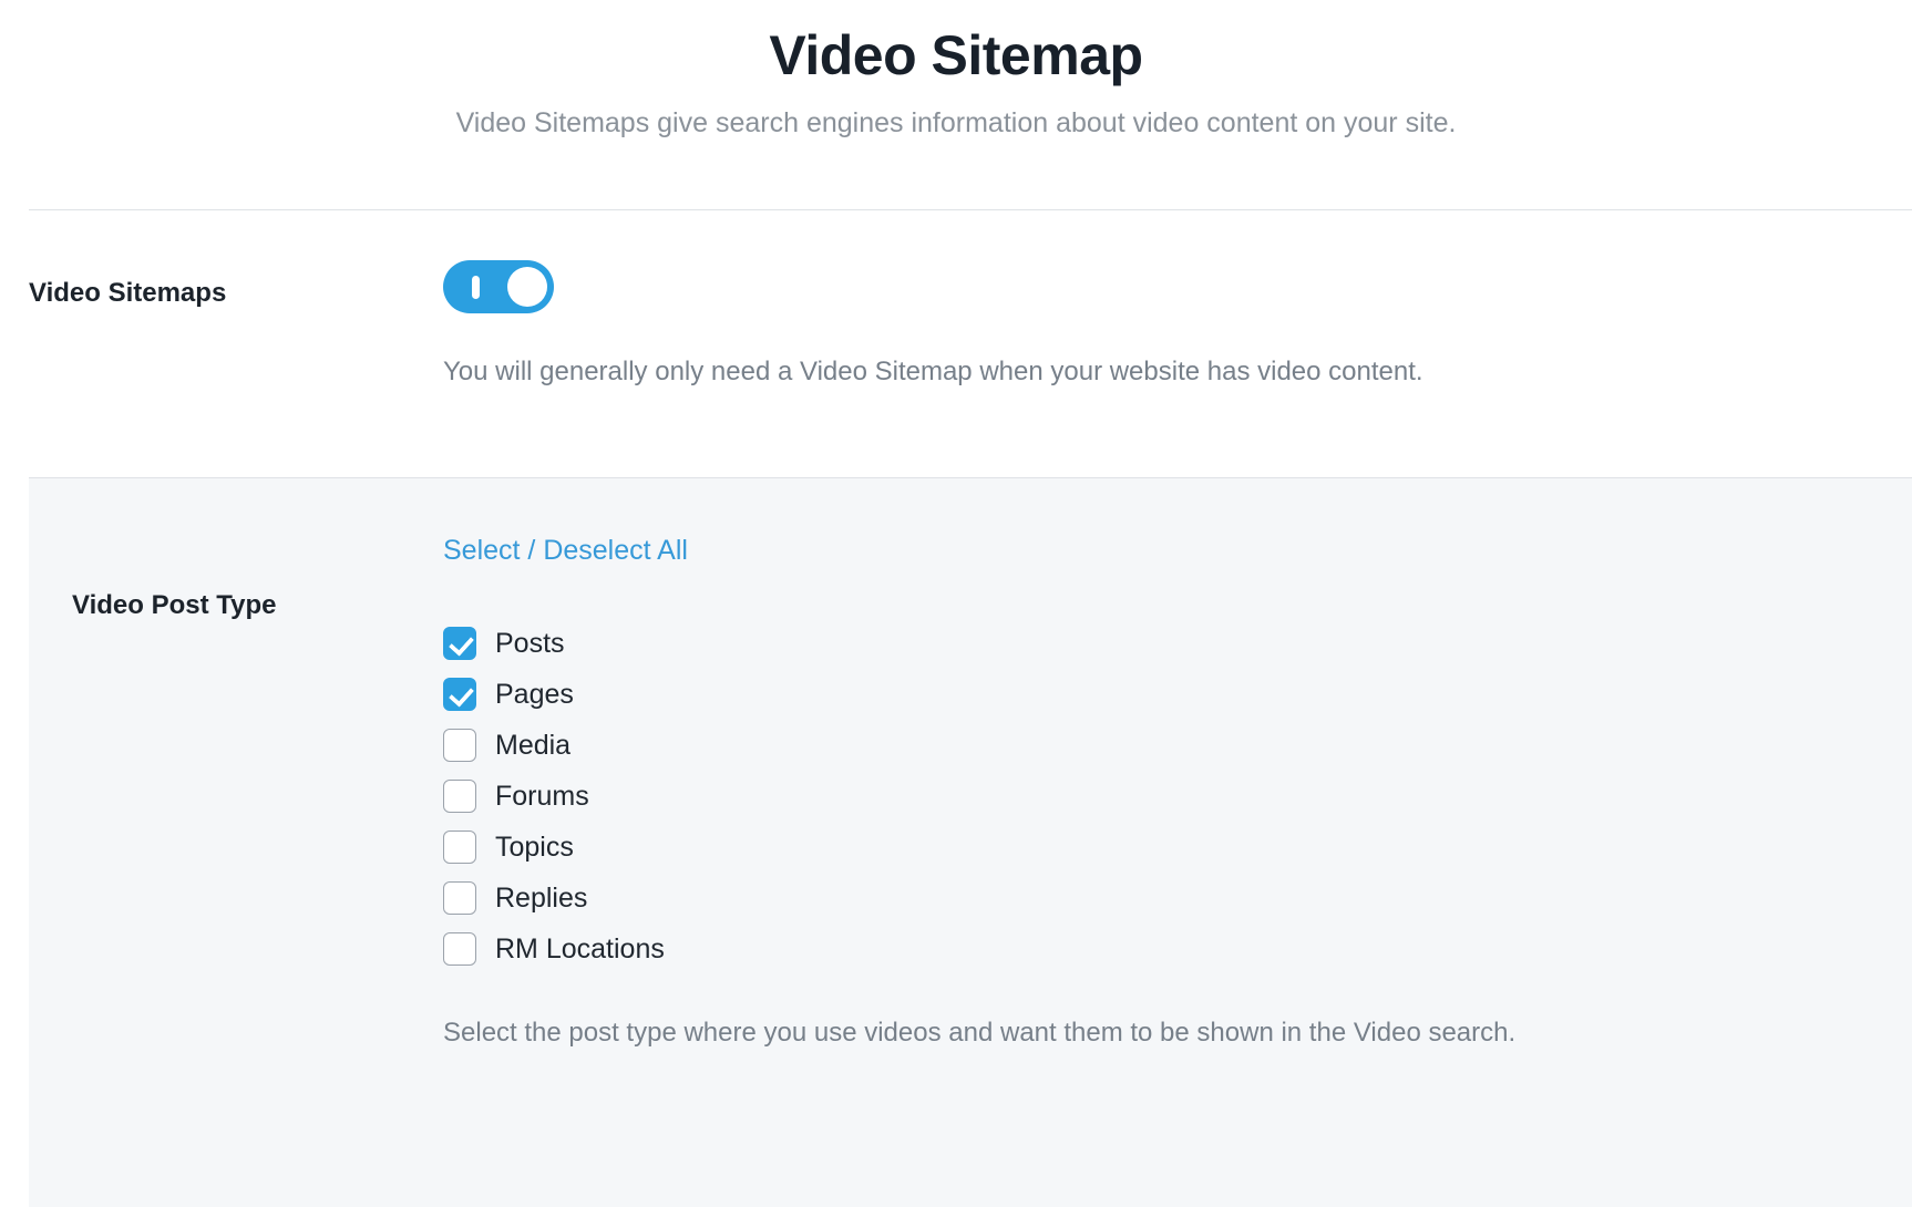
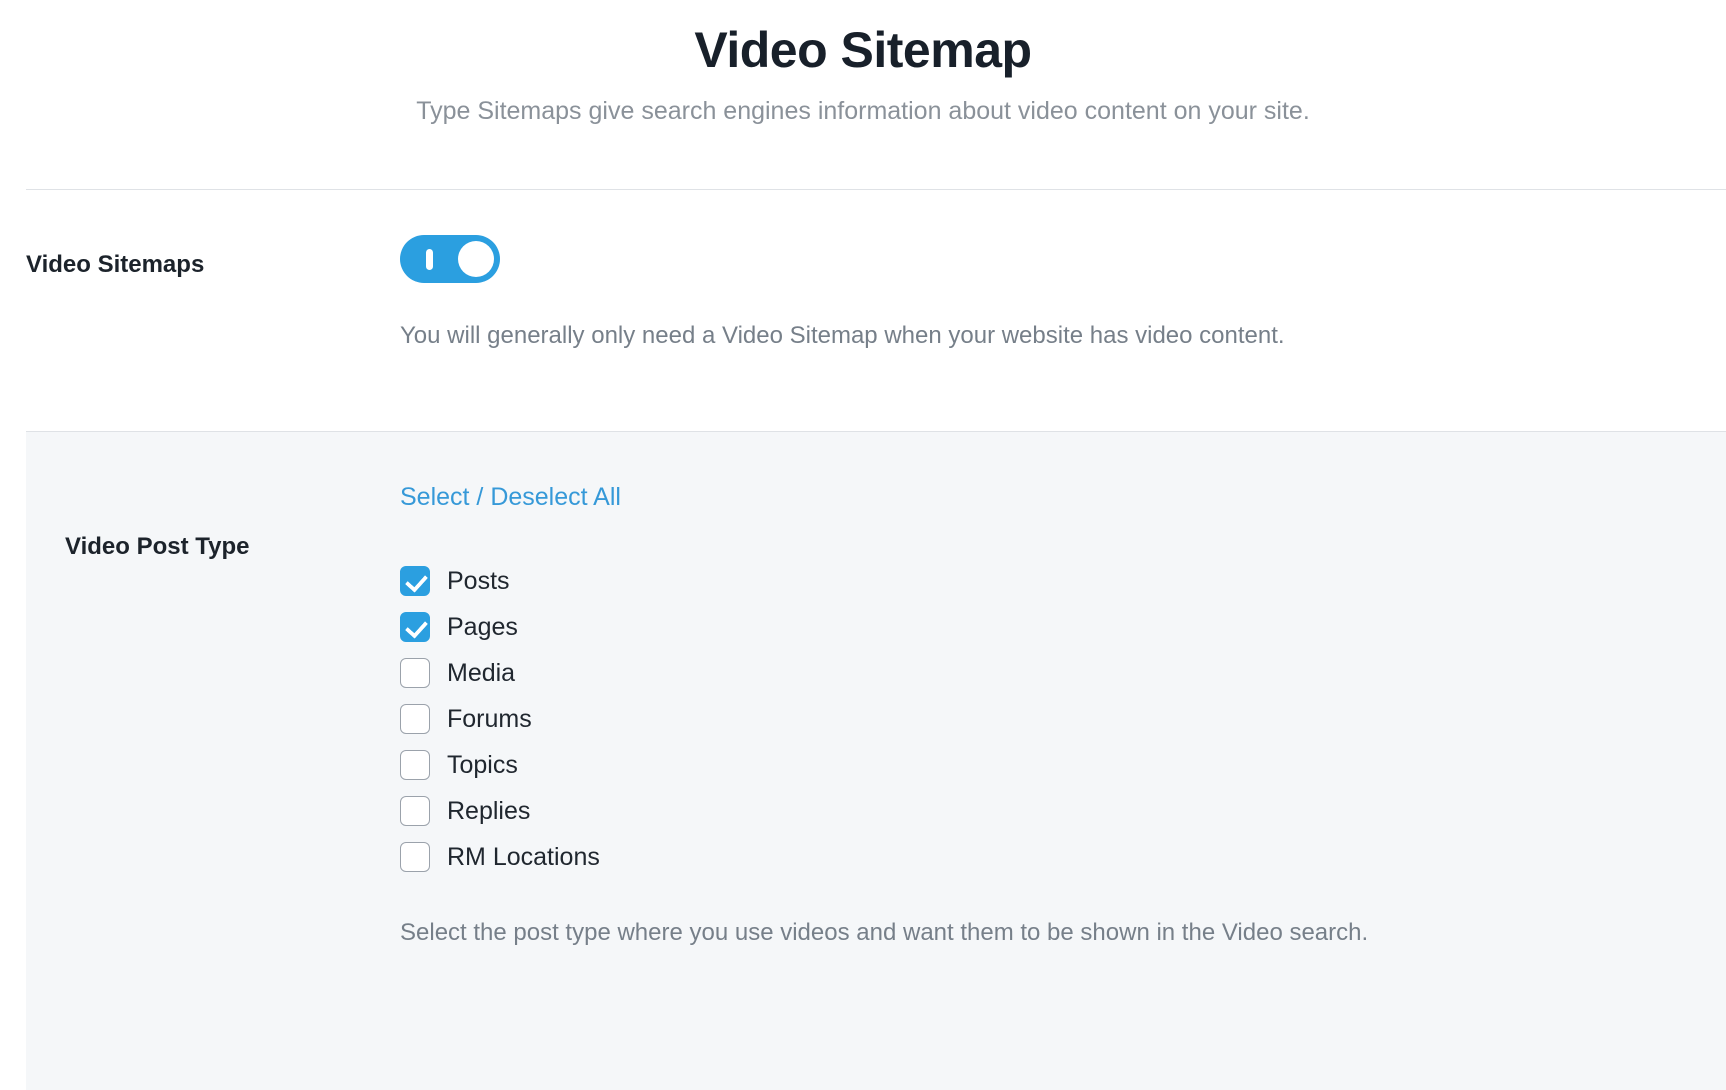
  Video Sitemap
- Video Sitemaps give search engines information about video content on your site.
+ Type Sitemaps give search engines information about video content on your site.
  Video Sitemaps
  You will generally only need a Video Sitemap when your website has video content.
  Video Post Type
  Select / Deselect All
  Posts
  Pages
  Media
  Forums
  Topics
  Replies
  RM Locations
  Select the post type where you use videos and want them to be shown in the Video search.
